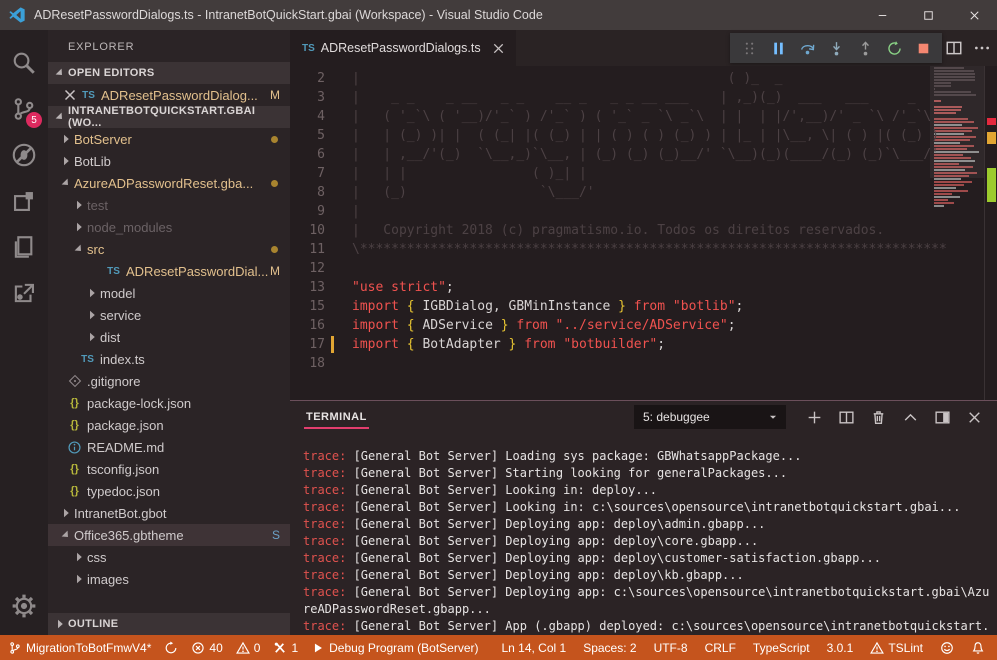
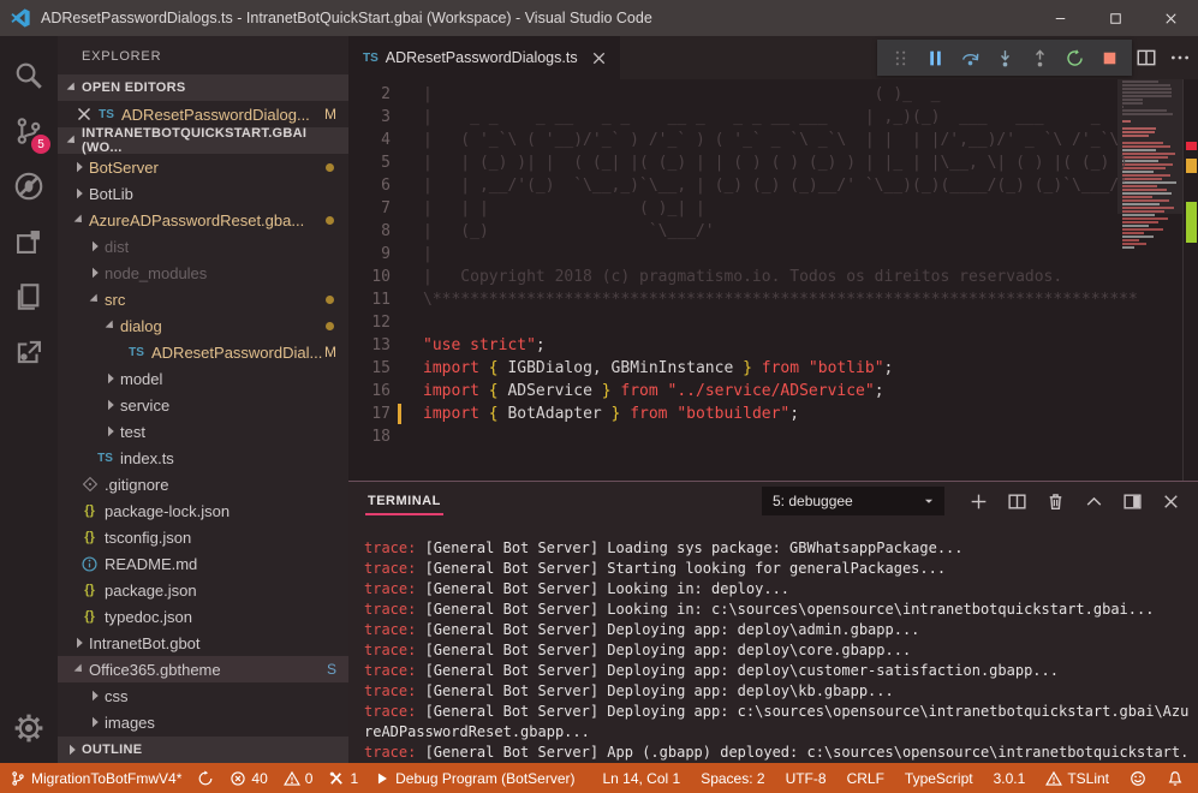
  ADResetPasswordDialogs.ts - IntranetBotQuickStart.gbai (Workspace) - Visual Studio Code
  5
  EXPLORER
  OPEN EDITORS
  TS
  ADResetPasswordDialog...
  M
  INTRANETBOTQUICKSTART.GBAI (WO...
  BotServer
  BotLib
  AzureADPasswordReset.gba...
- test
+ dist
  node_modules
  src
+ dialog
  TS
  ADResetPasswordDial...
  M
  model
  service
- dist
+ test
  TS
  index.ts
  .gitignore
  {}
  package-lock.json
  {}
- package.json
+ tsconfig.json
  README.md
  {}
- tsconfig.json
+ package.json
  {}
  typedoc.json
  IntranetBot.gbot
  Office365.gbtheme
  S
  css
  images
  OUTLINE
  TS
  ADResetPasswordDialogs.ts
  2 | ( )_ _
  3 | _ _ _ __ _ _ __ _ _ _ __ ___ | ,_)(_) ___ ___ _
  4 | ( '_`\ ( '__)/'_` ) /'_` ) ( '_` _ `\ _`\ | | | |/',__)/' _ `\ /'_`\
  5 | | (_) )| | ( (_| |( (_) | | ( ) ( ) (_) ) | |_ | |\__, \| ( ) |( (_) )
  6 | | ,__/'(_) `\__,_)`\__, | (_) (_) (_)__/' `\__)(_)(____/(_) (_)`\___/'
  7 | | | ( )_| |
  8 | (_) `\___/'
  9 |
  10 | Copyright 2018 (c) pragmatismo.io. Todos os direitos reservados.
  11 \***************************************************************************
  12
  13 "use strict";
  15 import { IGBDialog, GBMinInstance } from "botlib";
  16 import { ADService } from "../service/ADService";
  17 import { BotAdapter } from "botbuilder";
  18
  TERMINAL
  5: debuggee
  trace: [General Bot Server] Loading sys package: GBWhatsappPackage...
  trace: [General Bot Server] Starting looking for generalPackages...
  trace: [General Bot Server] Looking in: deploy...
  trace: [General Bot Server] Looking in: c:\sources\opensource\intranetbotquickstart.gbai...
  trace: [General Bot Server] Deploying app: deploy\admin.gbapp...
  trace: [General Bot Server] Deploying app: deploy\core.gbapp...
  trace: [General Bot Server] Deploying app: deploy\customer-satisfaction.gbapp...
  trace: [General Bot Server] Deploying app: deploy\kb.gbapp...
  trace: [General Bot Server] Deploying app: c:\sources\opensource\intranetbotquickstart.gbai\AzureADPasswordReset.gbapp...
  trace: [General Bot Server] App (.gbapp) deployed: c:\sources\opensource\intranetbotquickstart.
  MigrationToBotFmwV4*
  40
  0
  1
  Debug Program (BotServer)
  Ln 14, Col 1
  Spaces: 2
  UTF-8
  CRLF
  TypeScript
  3.0.1
  TSLint
